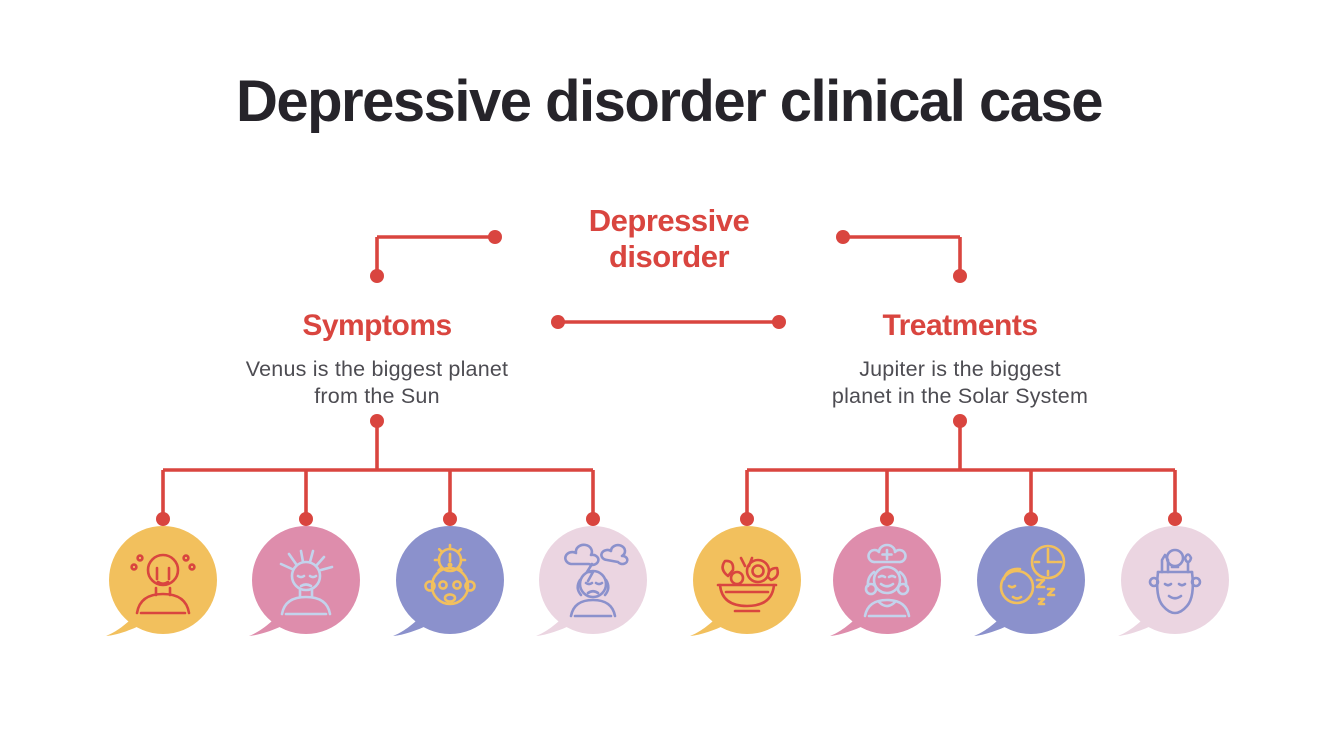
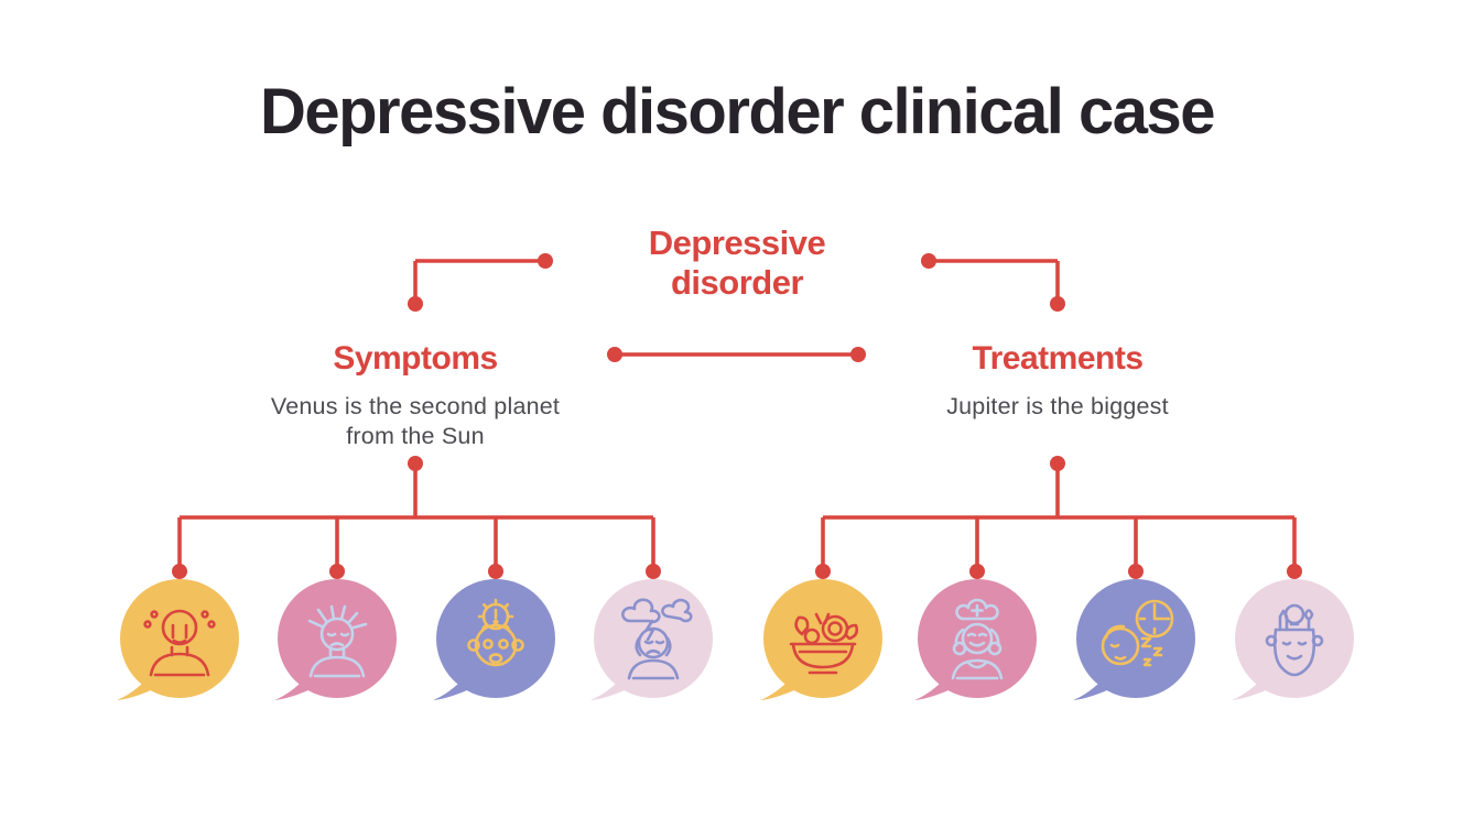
  Depressive disorder clinical case
  Depressive
  disorder
  Symptoms
- Venus is the biggest planet
+ Venus is the second planet
  from the Sun
  Treatments
  Jupiter is the biggest
- planet in the Solar System
